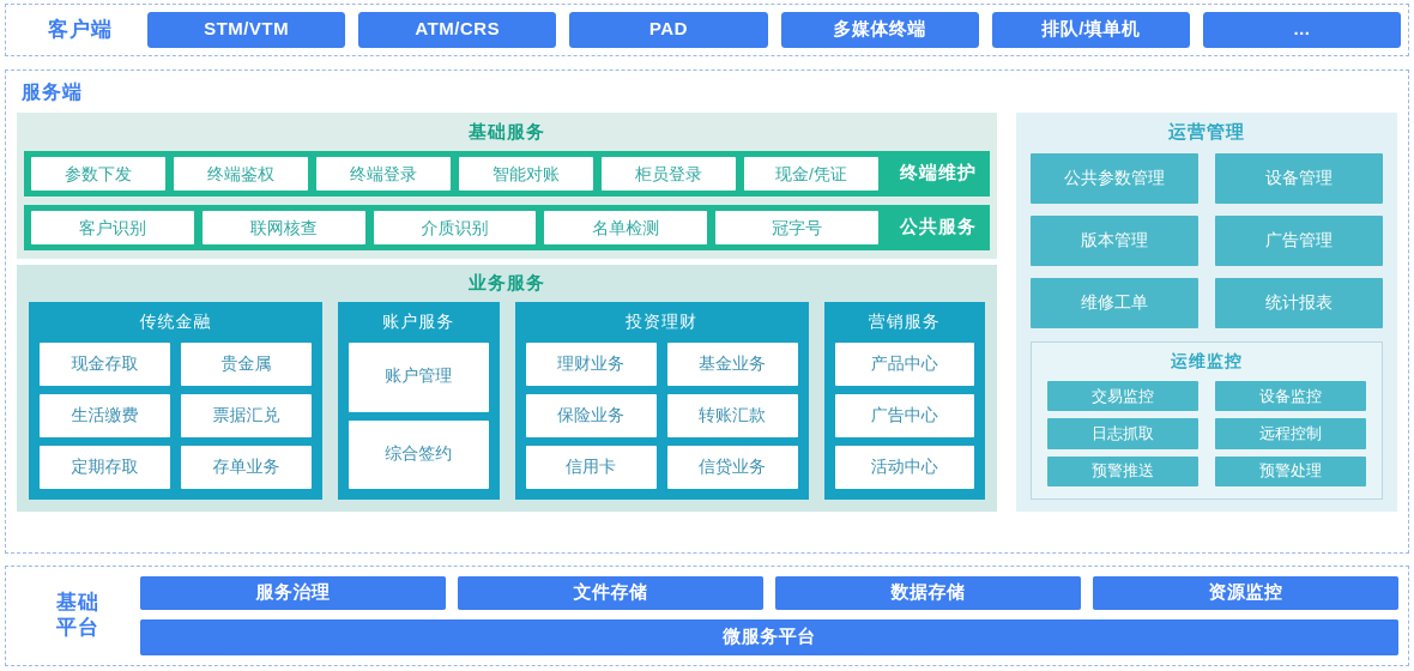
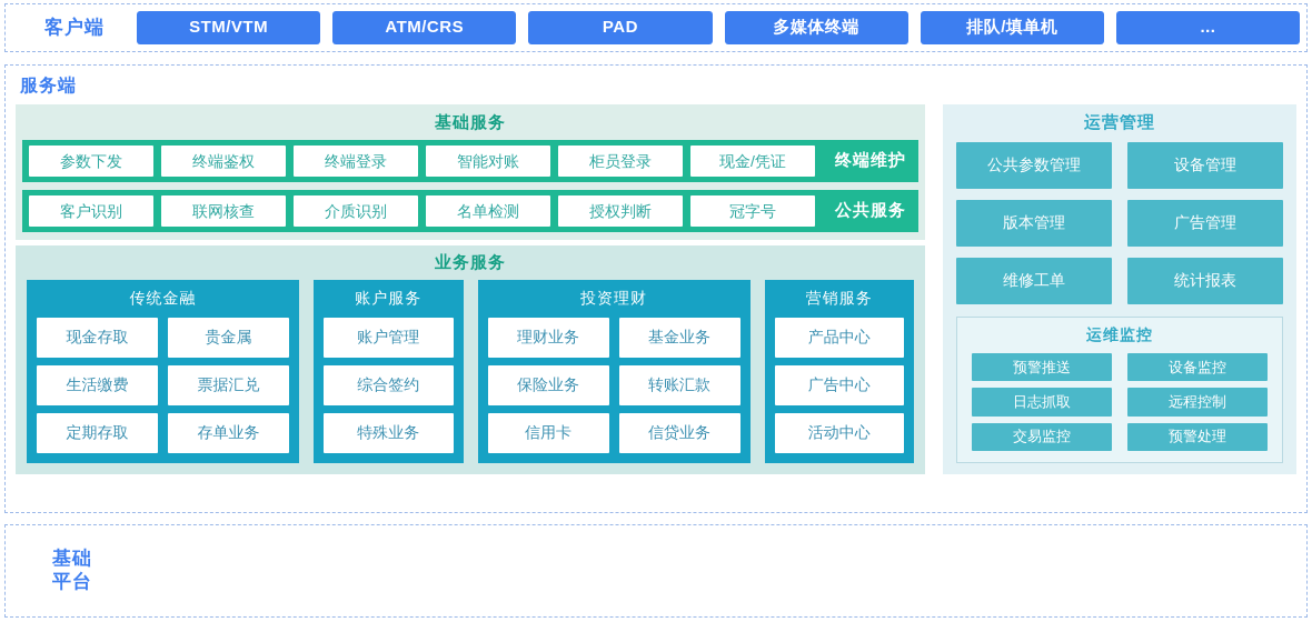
  客户端
  STM/VTM
  ATM/CRS
  PAD
  多媒体终端
  排队/填单机
  ...
  服务端
  基础服务
  参数下发
  终端鉴权
  终端登录
  智能对账
  柜员登录
  现金/凭证
  终端维护
  客户识别
  联网核查
  介质识别
  名单检测
+ 授权判断
  冠字号
  公共服务
  业务服务
  传统金融
  现金存取
  贵金属
  生活缴费
  票据汇兑
  定期存取
  存单业务
  账户服务
  账户管理
  综合签约
+ 特殊业务
  投资理财
  理财业务
  基金业务
  保险业务
  转账汇款
  信用卡
  信贷业务
  营销服务
  产品中心
  广告中心
  活动中心
  运营管理
  公共参数管理
  设备管理
  版本管理
  广告管理
  维修工单
  统计报表
  运维监控
- 交易监控
+ 预警推送
  设备监控
  日志抓取
  远程控制
- 预警推送
+ 交易监控
  预警处理
  基础
  平台
- 服务治理
- 文件存储
- 数据存储
- 资源监控
- 微服务平台
